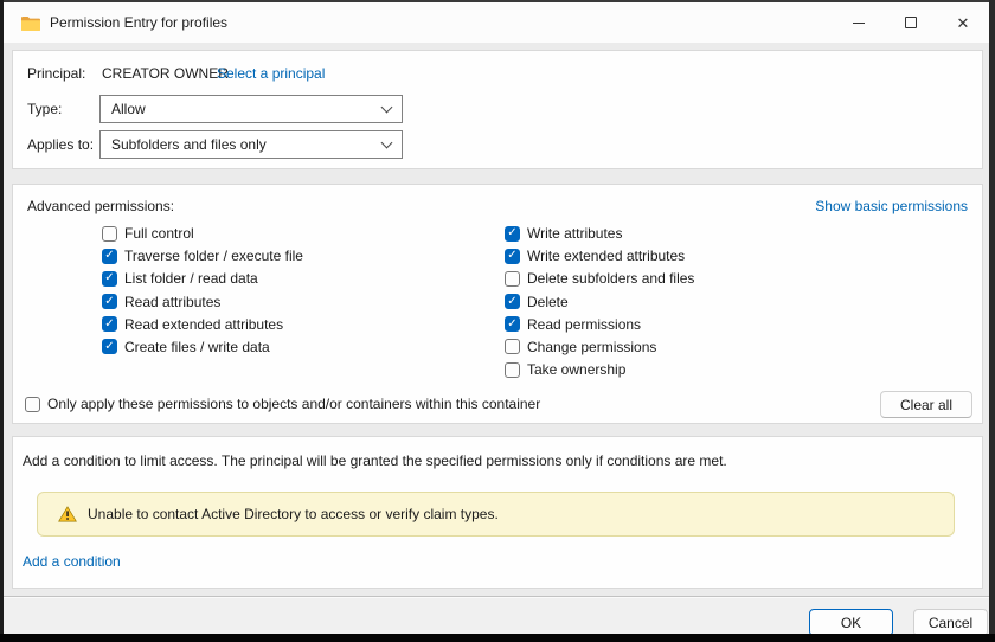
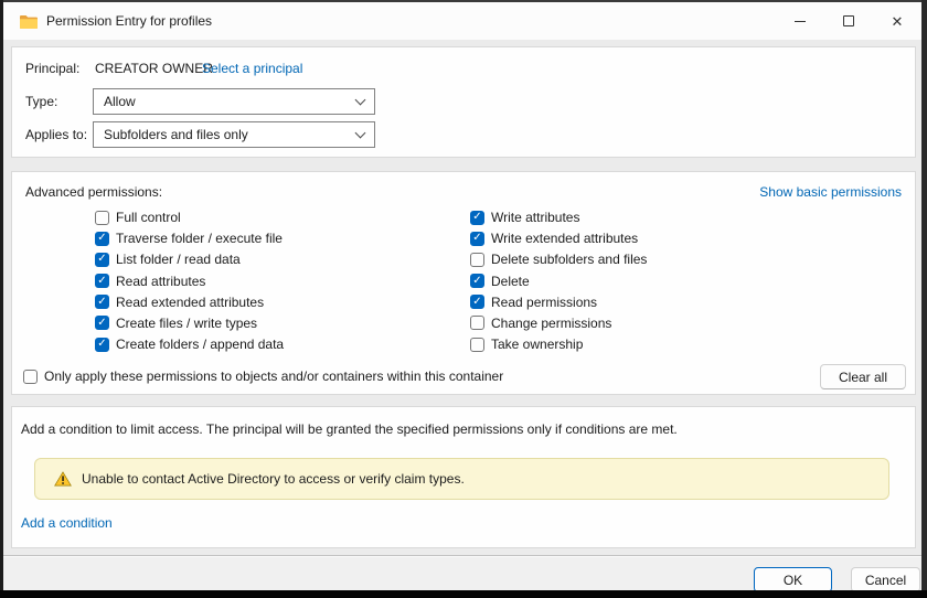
  Permission Entry for profiles
  ✕
  Principal:
  CREATOR OWNER
  Select a principal
  Type:
  Allow
  Applies to:
  Subfolders and files only
  Advanced permissions:
  Show basic permissions
  Full control
  Traverse folder / execute file
  List folder / read data
  Read attributes
  Read extended attributes
- Create files / write data
+ Create files / write types
+ Create folders / append data
  Write attributes
  Write extended attributes
  Delete subfolders and files
  Delete
  Read permissions
  Change permissions
  Take ownership
  Only apply these permissions to objects and/or containers within this container
  Clear all
  Add a condition to limit access. The principal will be granted the specified permissions only if conditions are met.
  Unable to contact Active Directory to access or verify claim types.
  Add a condition
  OK
  Cancel
